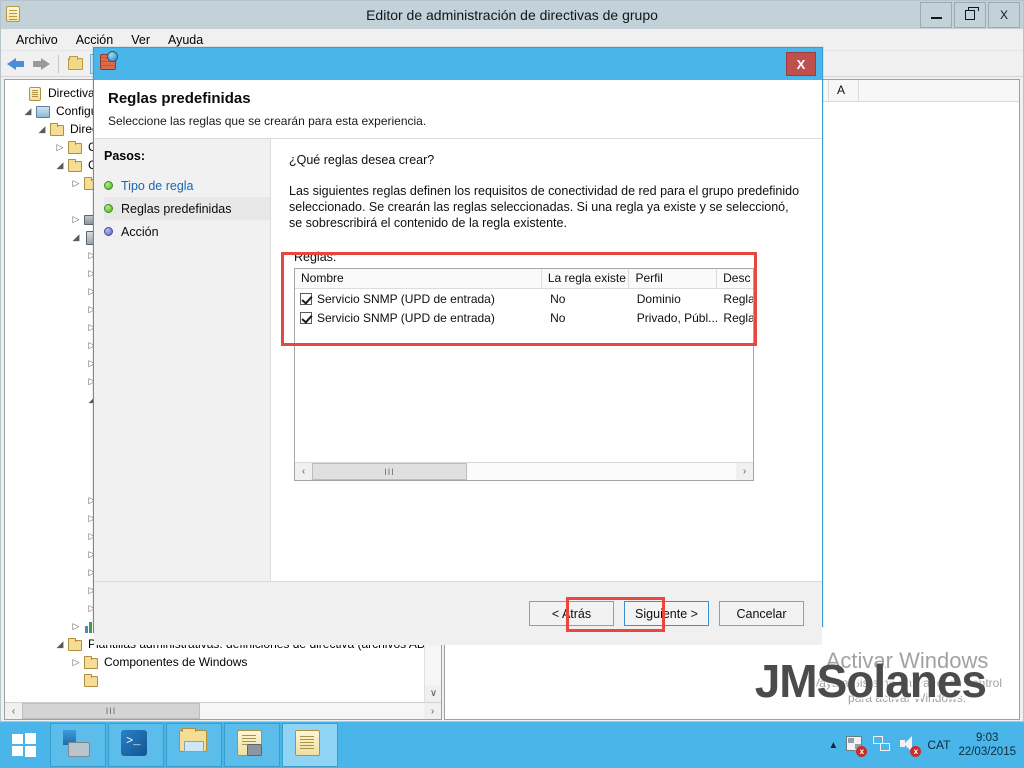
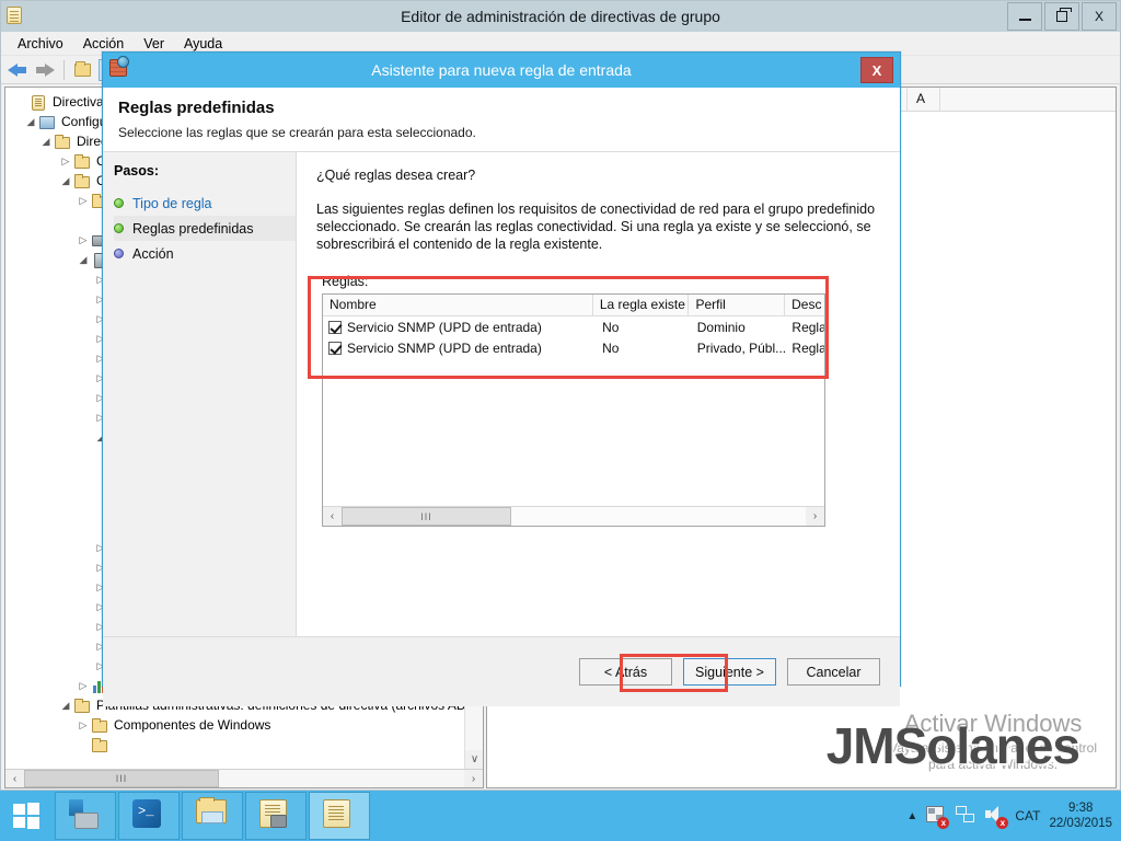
  Editor de administración de directivas de grupo
  X
  Archivo
  Acción
  Ver
  Ayuda
  Directiva
  Config
  Componentes de Windows
  ∨
  ‹
  III
  ›
  A
  Activar Windows
  Vaya a Sistema en Panel de control
  para activar Windows.
  JMSolanes
+ Asistente para nueva regla de entrada
  X
  Reglas predefinidas
- Seleccione las reglas que se crearán para esta experiencia.
+ Seleccione las reglas que se crearán para esta seleccionado.
  Pasos:
  Tipo de regla
  Reglas predefinidas
  Acción
  ¿Qué reglas desea crear?
- Las siguientes reglas definen los requisitos de conectividad de red para el grupo predefinido seleccionado. Se crearán las reglas seleccionadas. Si una regla ya existe y se seleccionó, se sobrescribirá el contenido de la regla existente.
+ Las siguientes reglas definen los requisitos de conectividad de red para el grupo predefinido seleccionado. Se crearán las reglas conectividad. Si una regla ya existe y se seleccionó, se sobrescribirá el contenido de la regla existente.
  Reglas:
  Nombre
  La regla existe
  Perfil
  Desc
  Servicio SNMP (UPD de entrada)
  No
  Dominio
  Regla
  Servicio SNMP (UPD de entrada)
  No
  Privado, Públ...
  Regla
  ‹
  III
  ›
  < Atrás
  Siguiente >
  Cancelar
  ▲
  x
  x
  CAT
- 9:03
+ 9:38
  22/03/2015
